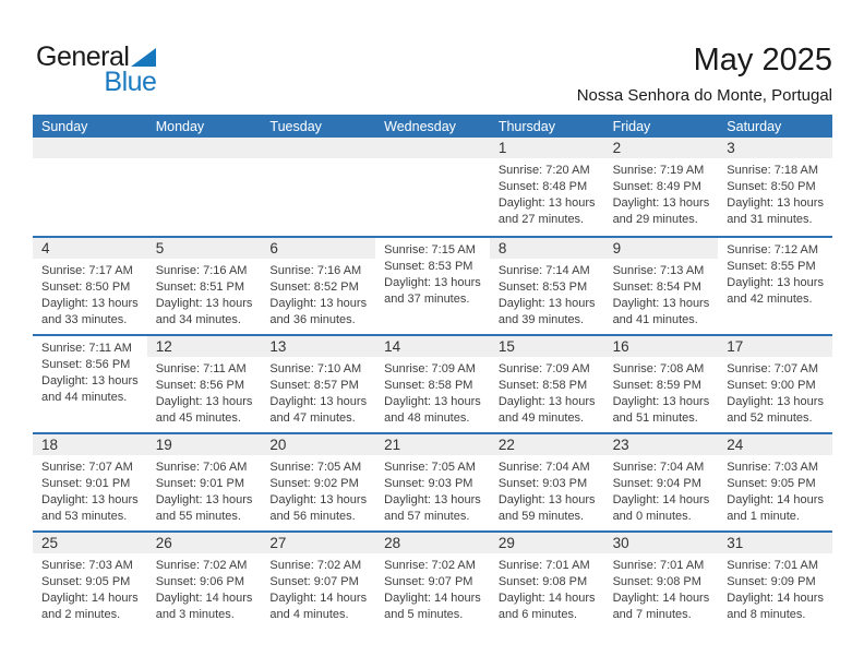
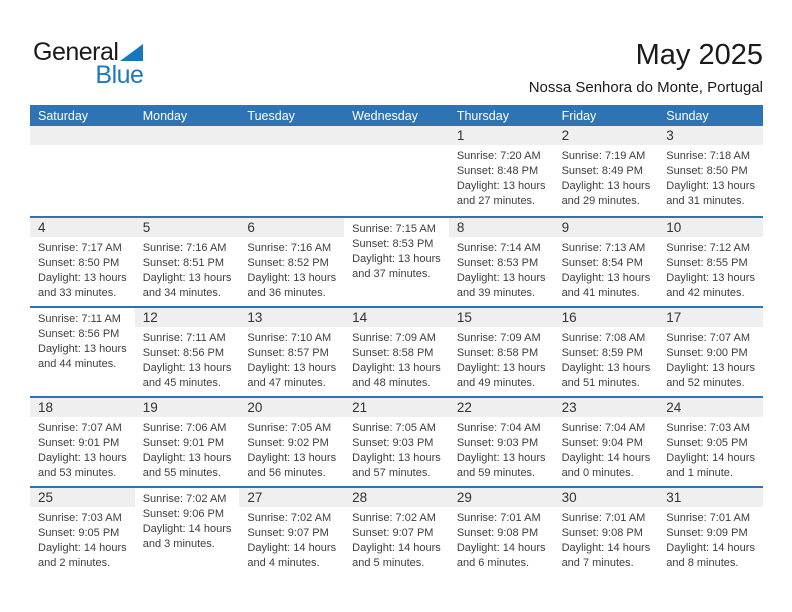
  General
  Blue
  May 2025
  Nossa Senhora do Monte, Portugal
- Sunday
+ Saturday
  Monday
  Tuesday
  Wednesday
  Thursday
  Friday
- Saturday
+ Sunday
  1
  Sunrise: 7:20 AM
  Sunset: 8:48 PM
  Daylight: 13 hours
  and 27 minutes.
  2
  Sunrise: 7:19 AM
  Sunset: 8:49 PM
  Daylight: 13 hours
  and 29 minutes.
  3
  Sunrise: 7:18 AM
  Sunset: 8:50 PM
  Daylight: 13 hours
  and 31 minutes.
  4
  Sunrise: 7:17 AM
  Sunset: 8:50 PM
  Daylight: 13 hours
  and 33 minutes.
  5
  Sunrise: 7:16 AM
  Sunset: 8:51 PM
  Daylight: 13 hours
  and 34 minutes.
  6
  Sunrise: 7:16 AM
  Sunset: 8:52 PM
  Daylight: 13 hours
  and 36 minutes.
  Sunrise: 7:15 AM
  Sunset: 8:53 PM
  Daylight: 13 hours
  and 37 minutes.
  8
  Sunrise: 7:14 AM
  Sunset: 8:53 PM
  Daylight: 13 hours
  and 39 minutes.
  9
  Sunrise: 7:13 AM
  Sunset: 8:54 PM
  Daylight: 13 hours
  and 41 minutes.
+ 10
  Sunrise: 7:12 AM
  Sunset: 8:55 PM
  Daylight: 13 hours
  and 42 minutes.
  Sunrise: 7:11 AM
  Sunset: 8:56 PM
  Daylight: 13 hours
  and 44 minutes.
  12
  Sunrise: 7:11 AM
  Sunset: 8:56 PM
  Daylight: 13 hours
  and 45 minutes.
  13
  Sunrise: 7:10 AM
  Sunset: 8:57 PM
  Daylight: 13 hours
  and 47 minutes.
  14
  Sunrise: 7:09 AM
  Sunset: 8:58 PM
  Daylight: 13 hours
  and 48 minutes.
  15
  Sunrise: 7:09 AM
  Sunset: 8:58 PM
  Daylight: 13 hours
  and 49 minutes.
  16
  Sunrise: 7:08 AM
  Sunset: 8:59 PM
  Daylight: 13 hours
  and 51 minutes.
  17
  Sunrise: 7:07 AM
  Sunset: 9:00 PM
  Daylight: 13 hours
  and 52 minutes.
  18
  Sunrise: 7:07 AM
  Sunset: 9:01 PM
  Daylight: 13 hours
  and 53 minutes.
  19
  Sunrise: 7:06 AM
  Sunset: 9:01 PM
  Daylight: 13 hours
  and 55 minutes.
  20
  Sunrise: 7:05 AM
  Sunset: 9:02 PM
  Daylight: 13 hours
  and 56 minutes.
  21
  Sunrise: 7:05 AM
  Sunset: 9:03 PM
  Daylight: 13 hours
  and 57 minutes.
  22
  Sunrise: 7:04 AM
  Sunset: 9:03 PM
  Daylight: 13 hours
  and 59 minutes.
  23
  Sunrise: 7:04 AM
  Sunset: 9:04 PM
  Daylight: 14 hours
  and 0 minutes.
  24
  Sunrise: 7:03 AM
  Sunset: 9:05 PM
  Daylight: 14 hours
  and 1 minute.
  25
  Sunrise: 7:03 AM
  Sunset: 9:05 PM
  Daylight: 14 hours
  and 2 minutes.
- 26
  Sunrise: 7:02 AM
  Sunset: 9:06 PM
  Daylight: 14 hours
  and 3 minutes.
  27
  Sunrise: 7:02 AM
  Sunset: 9:07 PM
  Daylight: 14 hours
  and 4 minutes.
  28
  Sunrise: 7:02 AM
  Sunset: 9:07 PM
  Daylight: 14 hours
  and 5 minutes.
  29
  Sunrise: 7:01 AM
  Sunset: 9:08 PM
  Daylight: 14 hours
  and 6 minutes.
  30
  Sunrise: 7:01 AM
  Sunset: 9:08 PM
  Daylight: 14 hours
  and 7 minutes.
  31
  Sunrise: 7:01 AM
  Sunset: 9:09 PM
  Daylight: 14 hours
  and 8 minutes.
